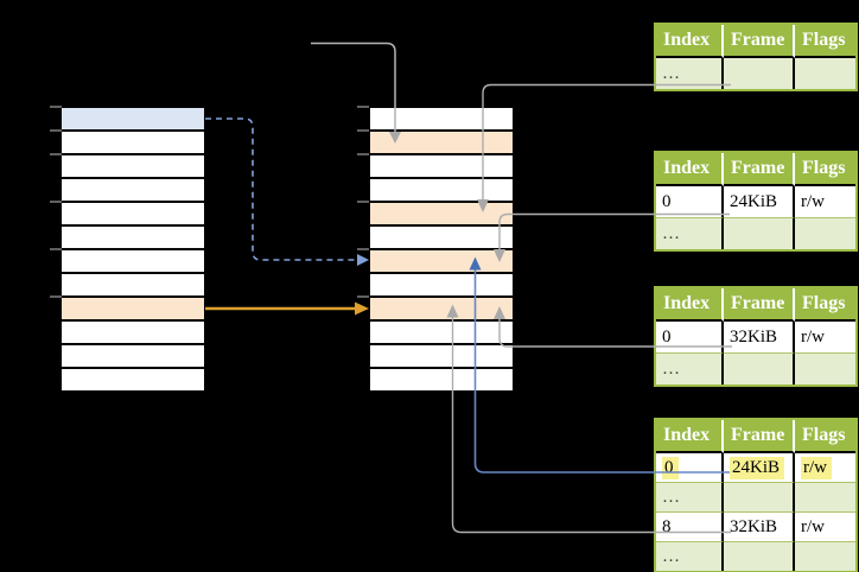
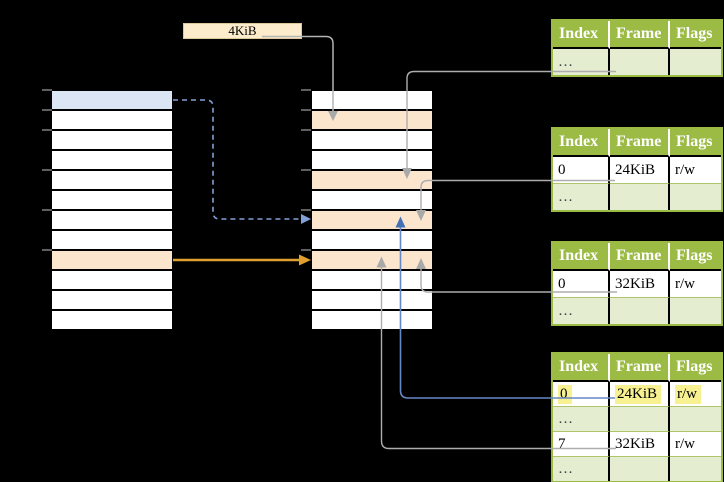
+ 4KiB
  Index	Frame	Flags
  …
  Index	Frame	Flags
  0	24KiB	r/w
  …
  Index	Frame	Flags
  0	32KiB	r/w
  …
  Index	Frame	Flags
  0	24KiB	r/w
  …
- 8	32KiB	r/w
+ 7	32KiB	r/w
  …
